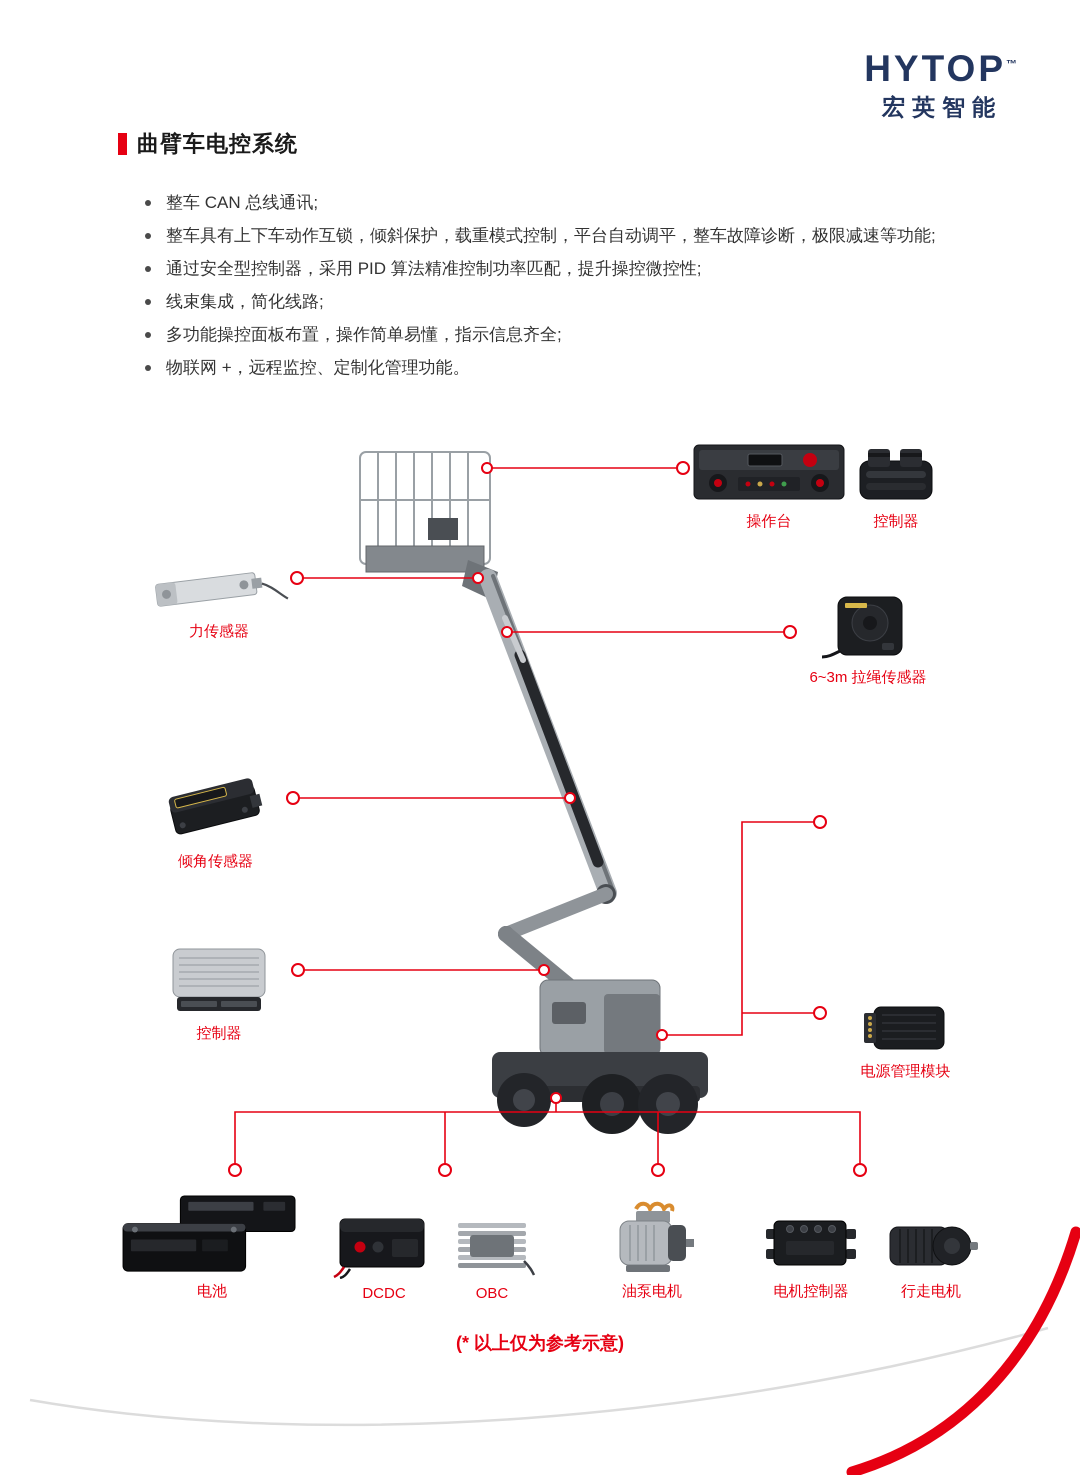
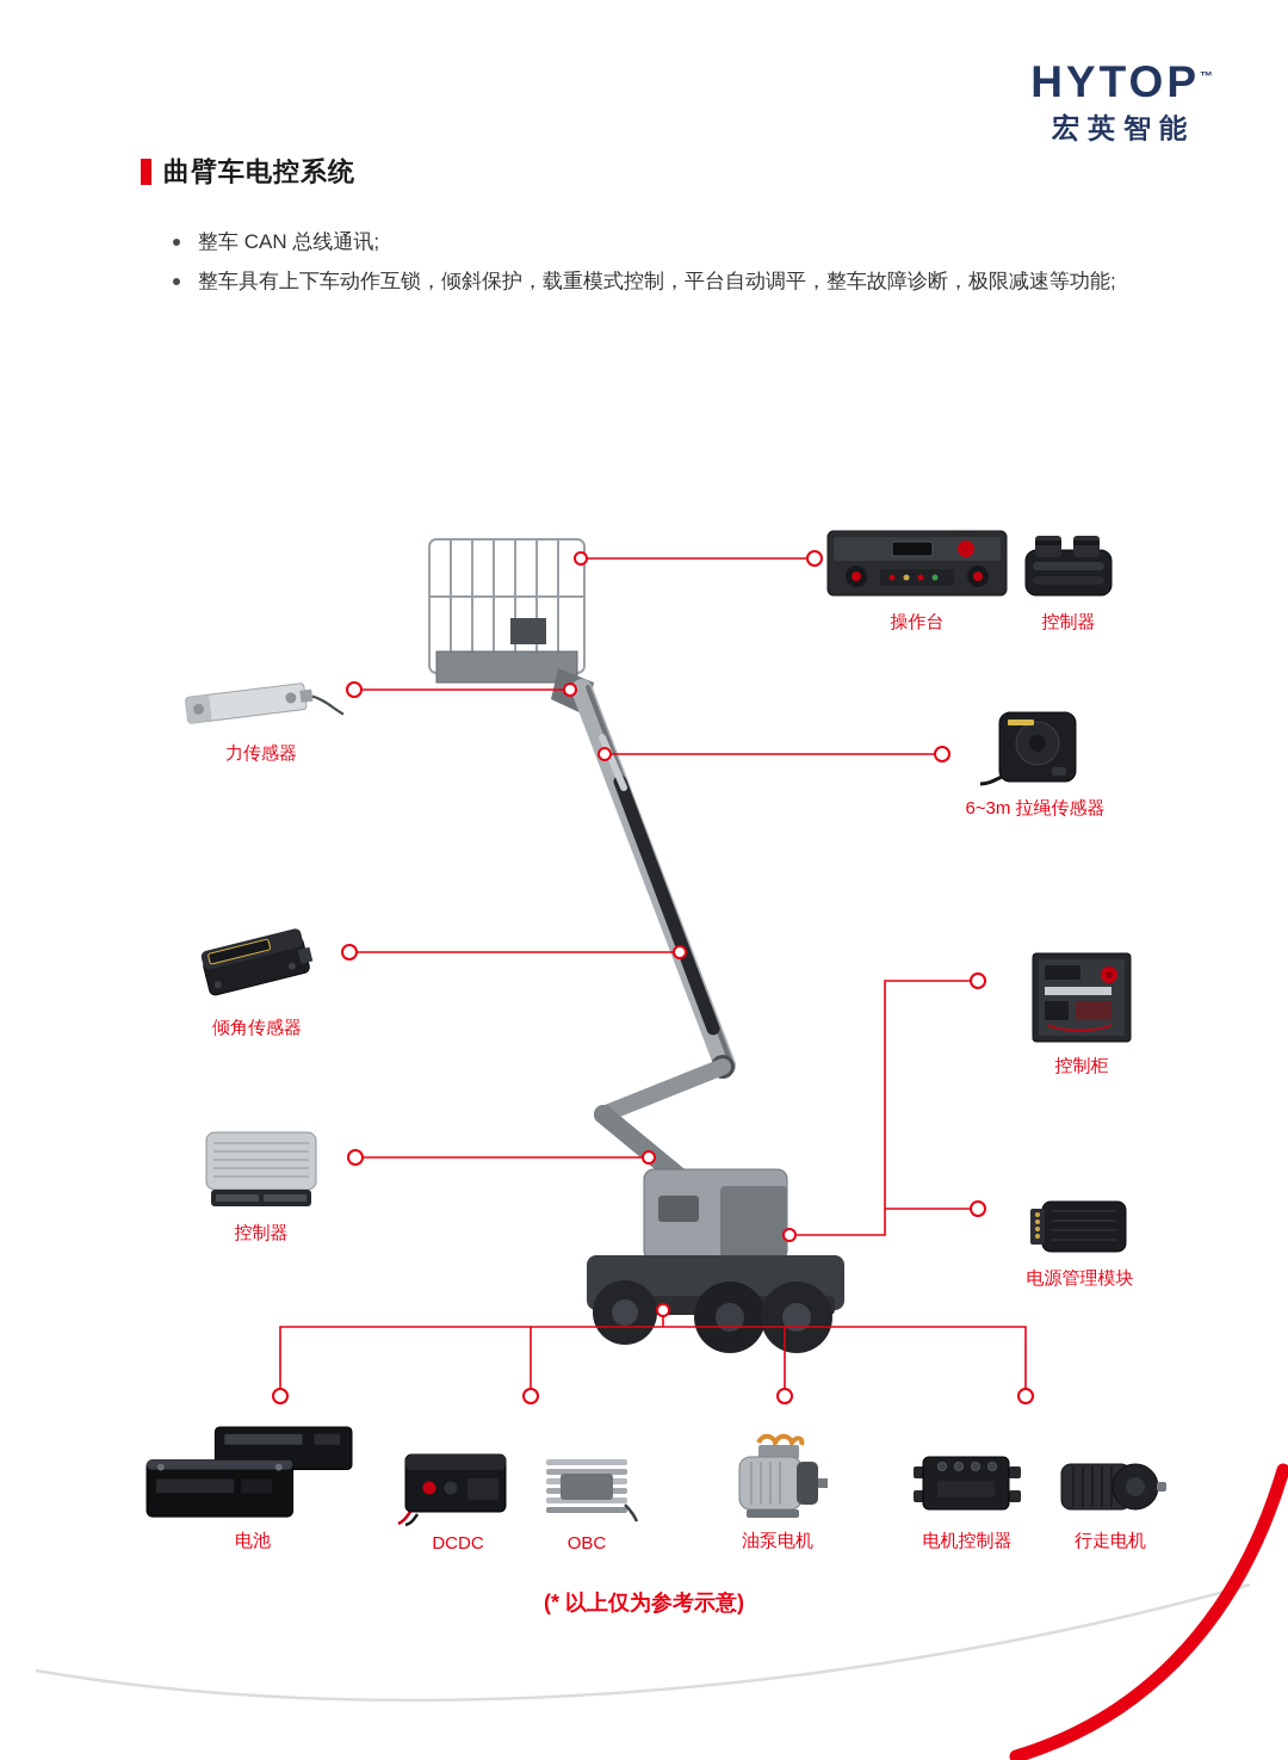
  HYTOP™
  宏英智能
  曲臂车电控系统
  整车 CAN 总线通讯;
  整车具有上下车动作互锁，倾斜保护，载重模式控制，平台自动调平，整车故障诊断，极限减速等功能;
- 通过安全型控制器，采用 PID 算法精准控制功率匹配，提升操控微控性;
- 线束集成，简化线路;
- 多功能操控面板布置，操作简单易懂，指示信息齐全;
- 物联网 +，远程监控、定制化管理功能。
  操作台
  控制器
  力传感器
  6~3m 拉绳传感器
  倾角传感器
+ 控制柜
  控制器
  电源管理模块
  电池
  DCDC
  OBC
  油泵电机
  电机控制器
  行走电机
  (* 以上仅为参考示意)
